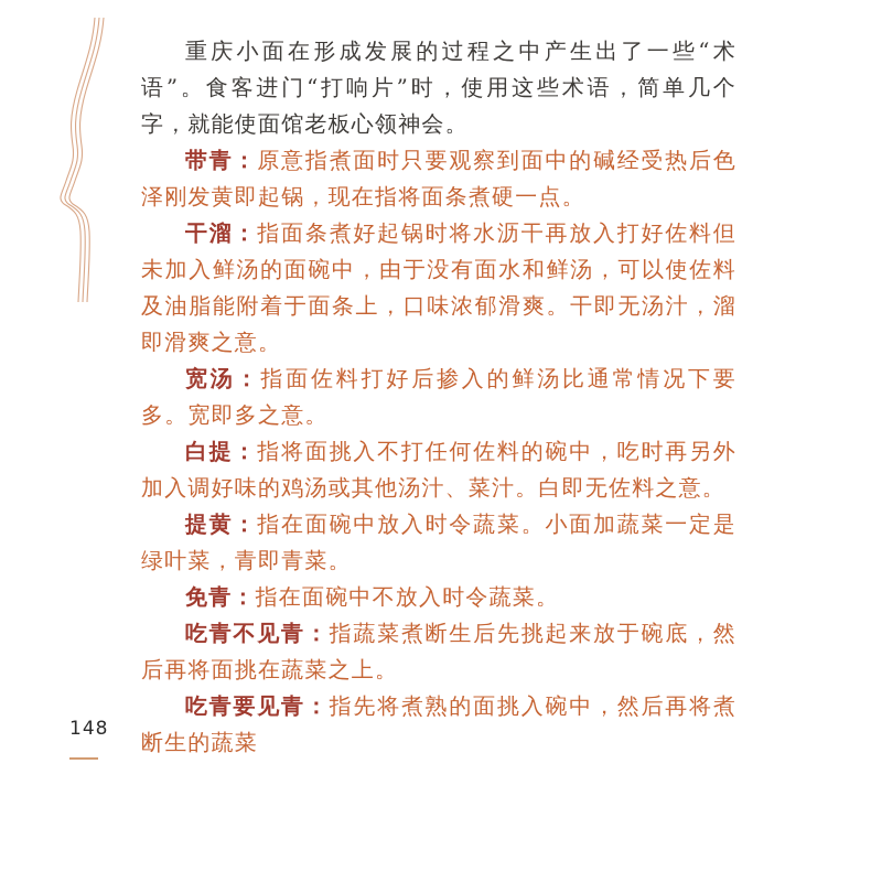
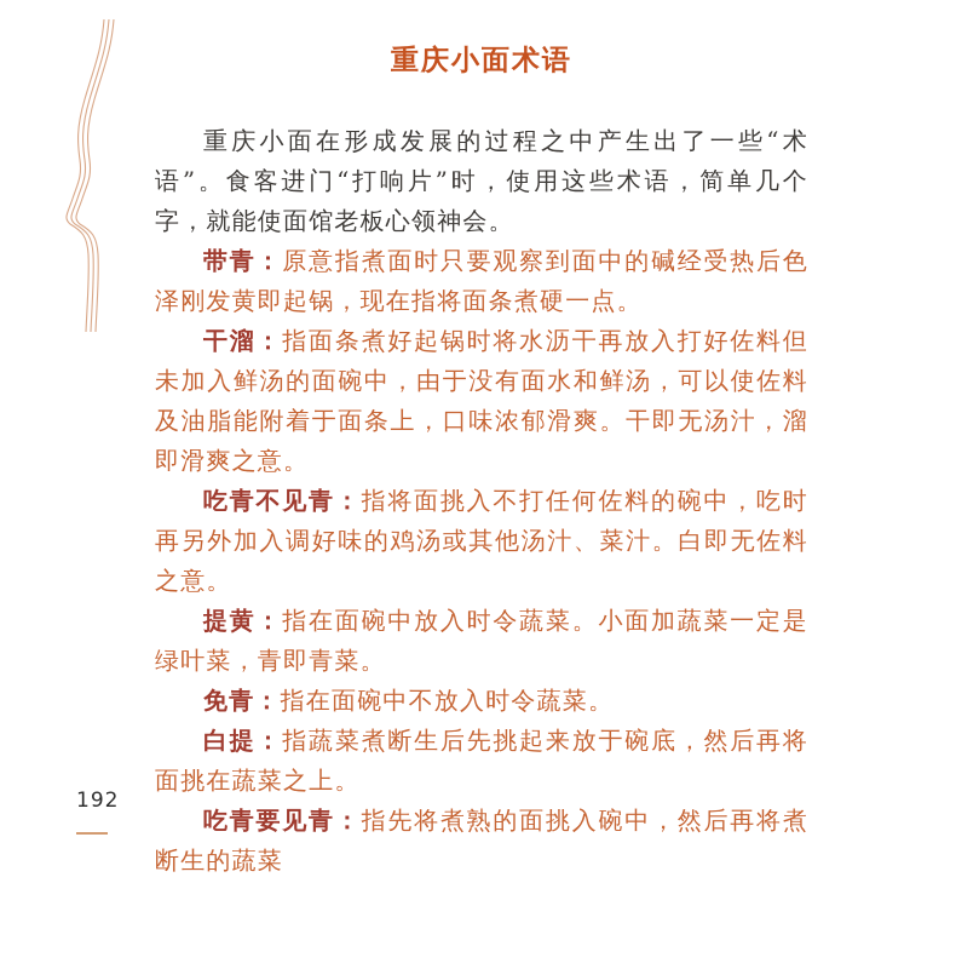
+ 重庆小面术语
  重庆小面在形成发展的过程之中产生出了一些“术语”。食客进门“打响片”时，使用这些术语，简单几个字，就能使面馆老板心领神会。
  带青：原意指煮面时只要观察到面中的碱经受热后色泽刚发黄即起锅，现在指将面条煮硬一点。
  干溜：指面条煮好起锅时将水沥干再放入打好佐料但未加入鲜汤的面碗中，由于没有面水和鲜汤，可以使佐料及油脂能附着于面条上，口味浓郁滑爽。干即无汤汁，溜即滑爽之意。
- 宽汤：指面佐料打好后掺入的鲜汤比通常情况下要多。宽即多之意。
- 白提：指将面挑入不打任何佐料的碗中，吃时再另外加入调好味的鸡汤或其他汤汁、菜汁。白即无佐料之意。
+ 吃青不见青：指将面挑入不打任何佐料的碗中，吃时再另外加入调好味的鸡汤或其他汤汁、菜汁。白即无佐料之意。
  提黄：指在面碗中放入时令蔬菜。小面加蔬菜一定是绿叶菜，青即青菜。
  免青：指在面碗中不放入时令蔬菜。
- 吃青不见青：指蔬菜煮断生后先挑起来放于碗底，然后再将面挑在蔬菜之上。
+ 白提：指蔬菜煮断生后先挑起来放于碗底，然后再将面挑在蔬菜之上。
  吃青要见青：指先将煮熟的面挑入碗中，然后再将煮断生的蔬菜
- 148
+ 192
